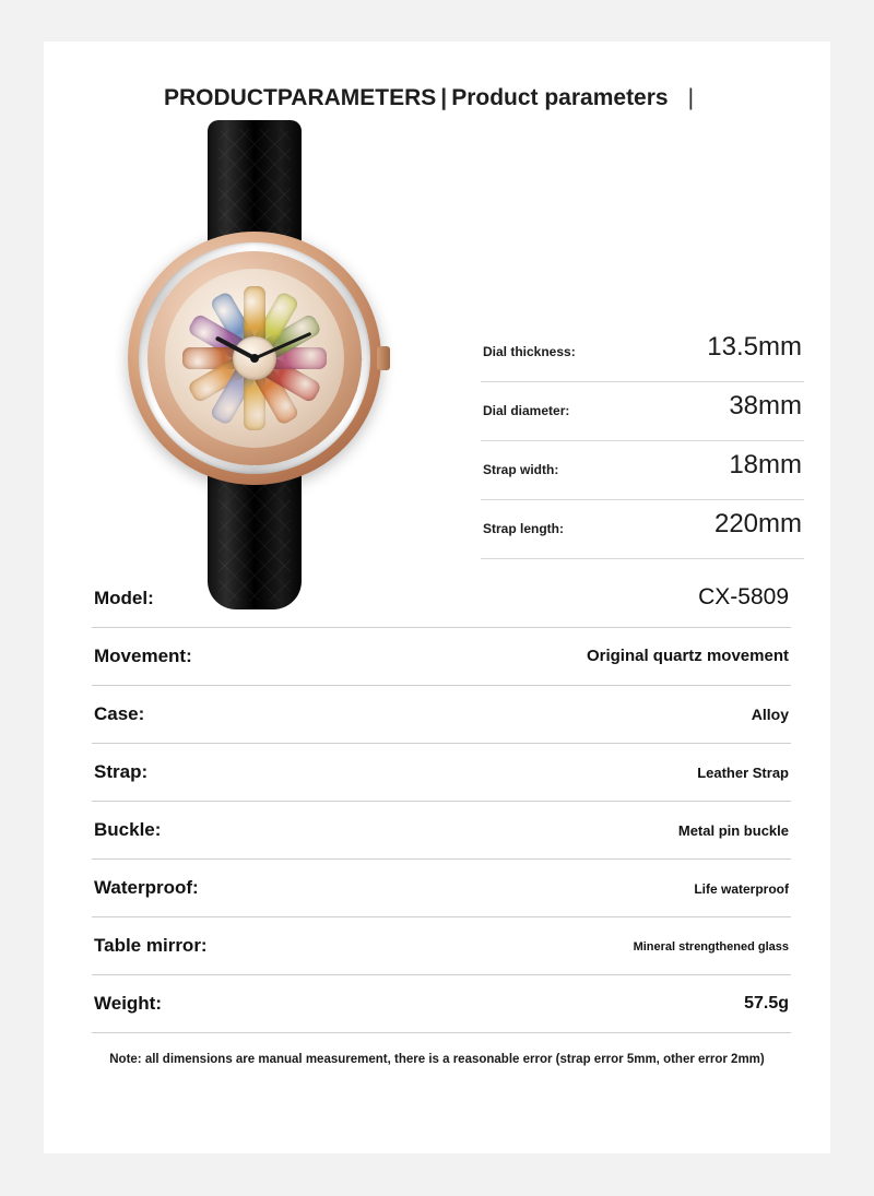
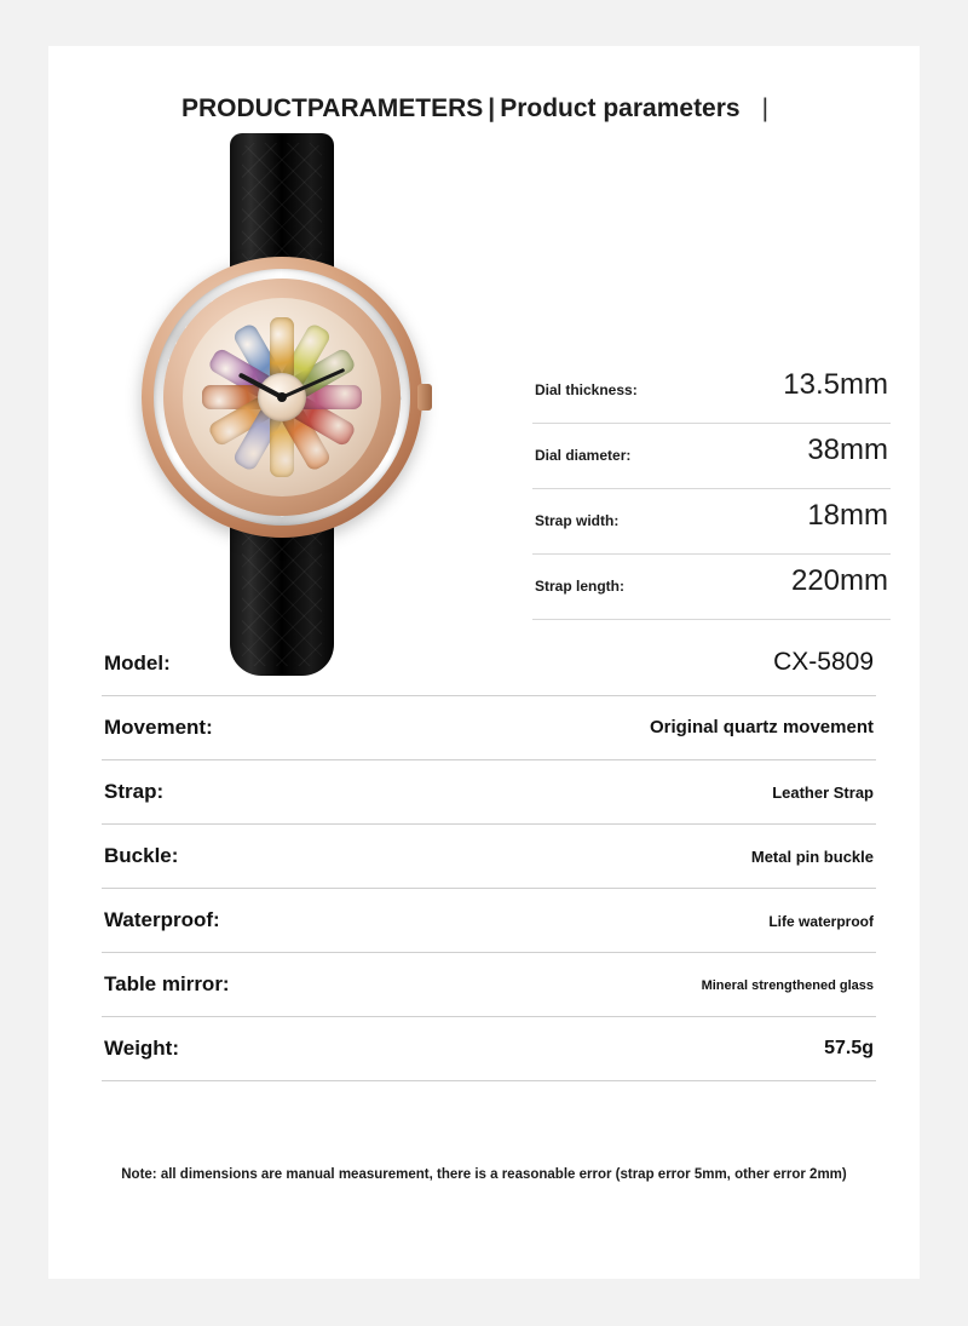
  PRODUCTPARAMETERS | Product parameters |
  Dial thickness:
  13.5mm
  Dial diameter:
  38mm
  Strap width:
  18mm
  Strap length:
  220mm
  Model:
  CX-5809
  Movement:
  Original quartz movement
- Case:
- Alloy
  Strap:
  Leather Strap
  Buckle:
  Metal pin buckle
  Waterproof:
  Life waterproof
  Table mirror:
  Mineral strengthened glass
  Weight:
  57.5g
  Note: all dimensions are manual measurement, there is a reasonable error (strap error 5mm, other error 2mm)
